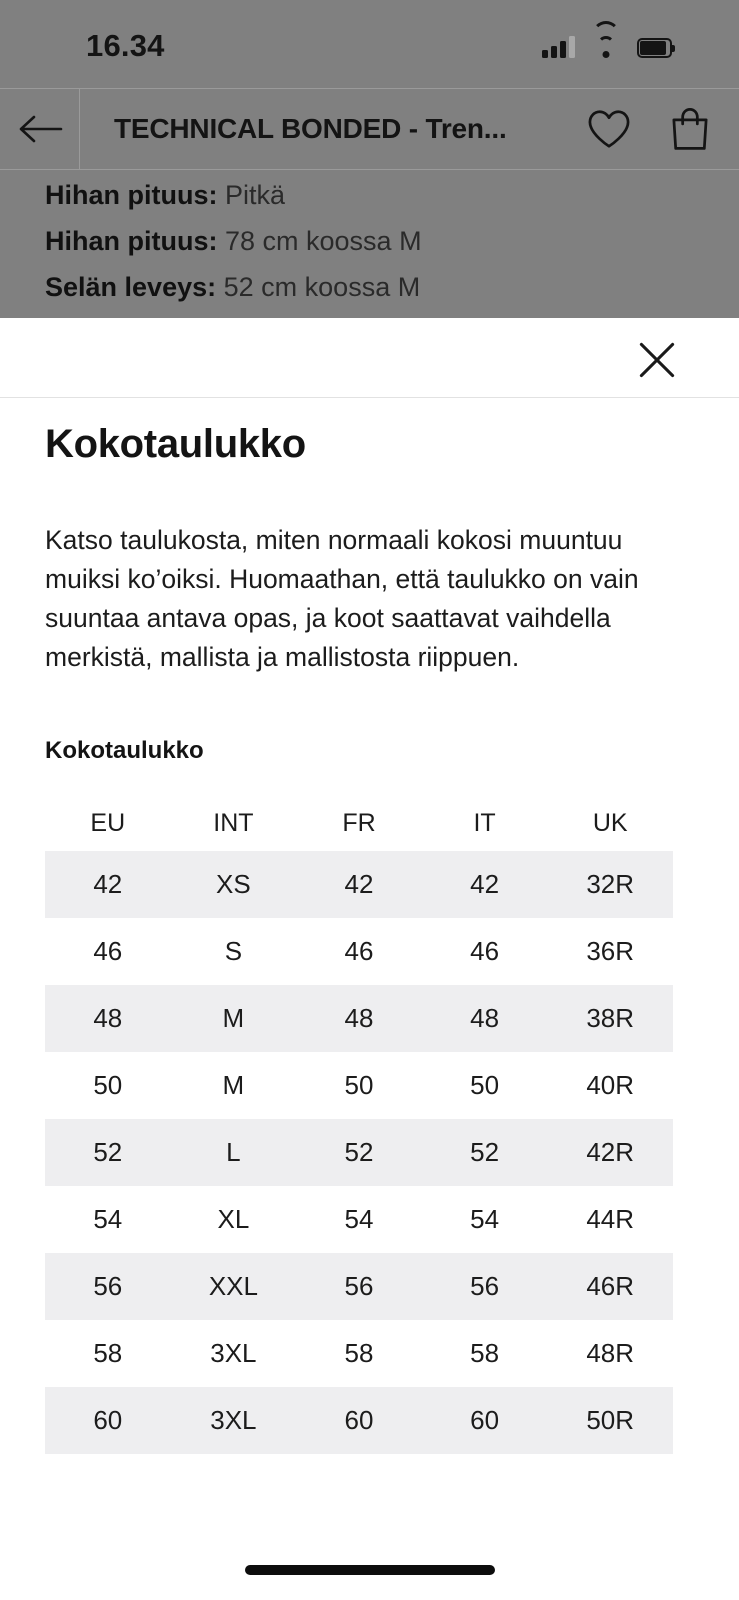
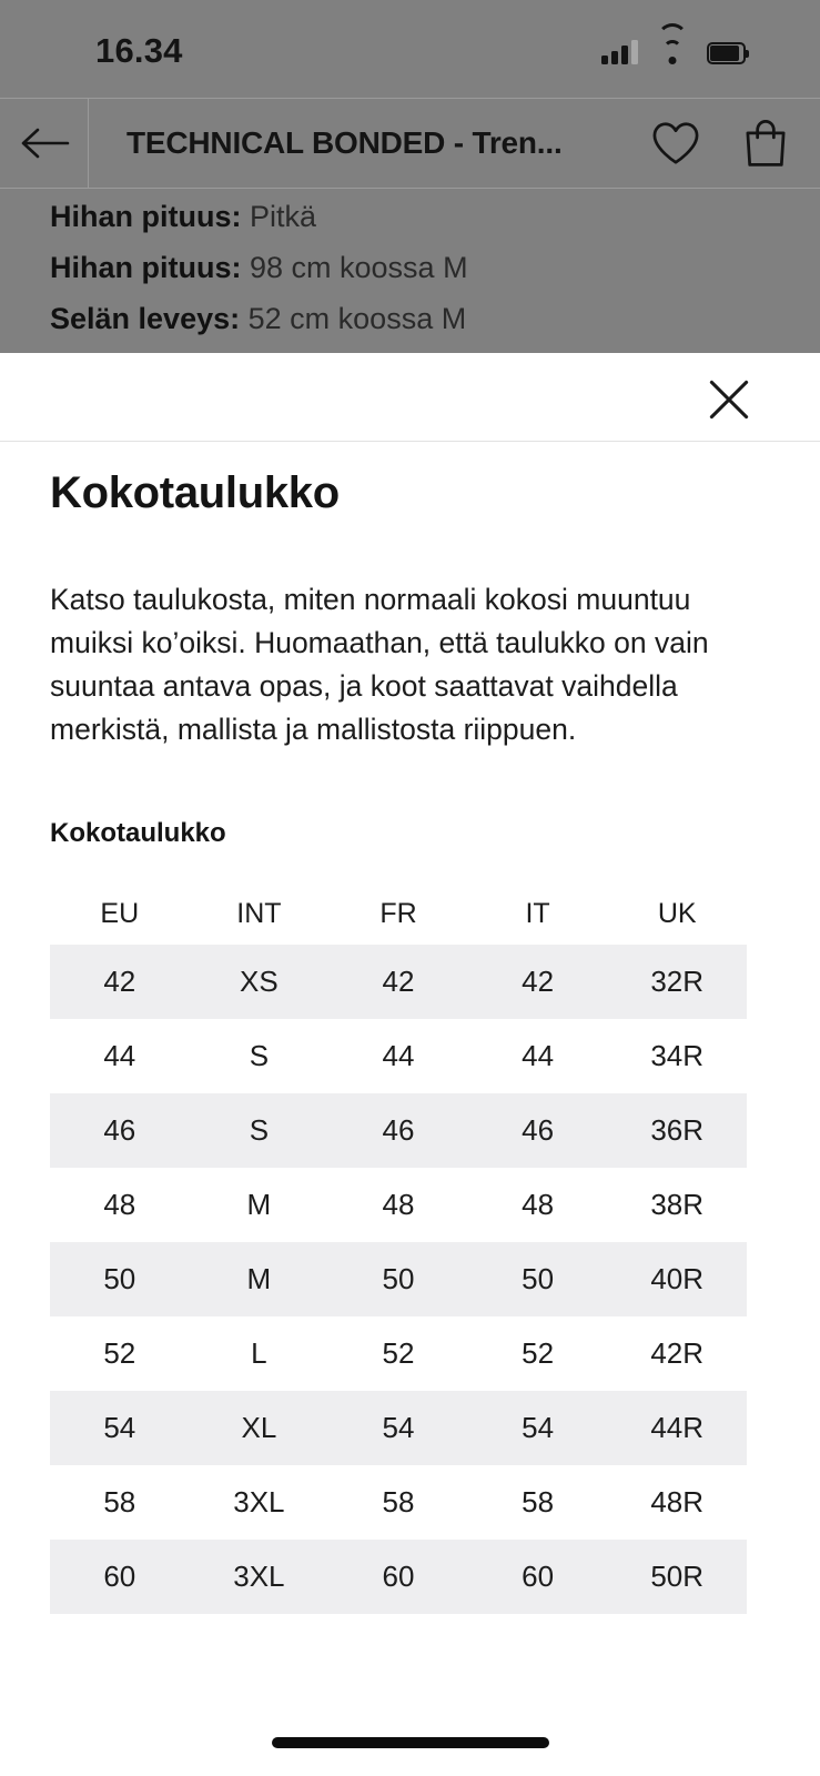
  16.34
  TECHNICAL BONDED - Tren...
  Hihan pituus: Pitkä
- Hihan pituus: 78 cm koossa M
+ Hihan pituus: 98 cm koossa M
  Selän leveys: 52 cm koossa M
  Kokotaulukko
  Katso taulukosta, miten normaali kokosi muuntuu muiksi ko’oiksi. Huomaathan, että taulukko on vain suuntaa antava opas, ja koot saattavat vaihdella merkistä, mallista ja mallistosta riippuen.
  Kokotaulukko
  EU	INT	FR	IT	UK
  42	XS	42	42	32R
+ 44	S	44	44	34R
  46	S	46	46	36R
  48	M	48	48	38R
  50	M	50	50	40R
  52	L	52	52	42R
  54	XL	54	54	44R
- 56	XXL	56	56	46R
  58	3XL	58	58	48R
  60	3XL	60	60	50R
